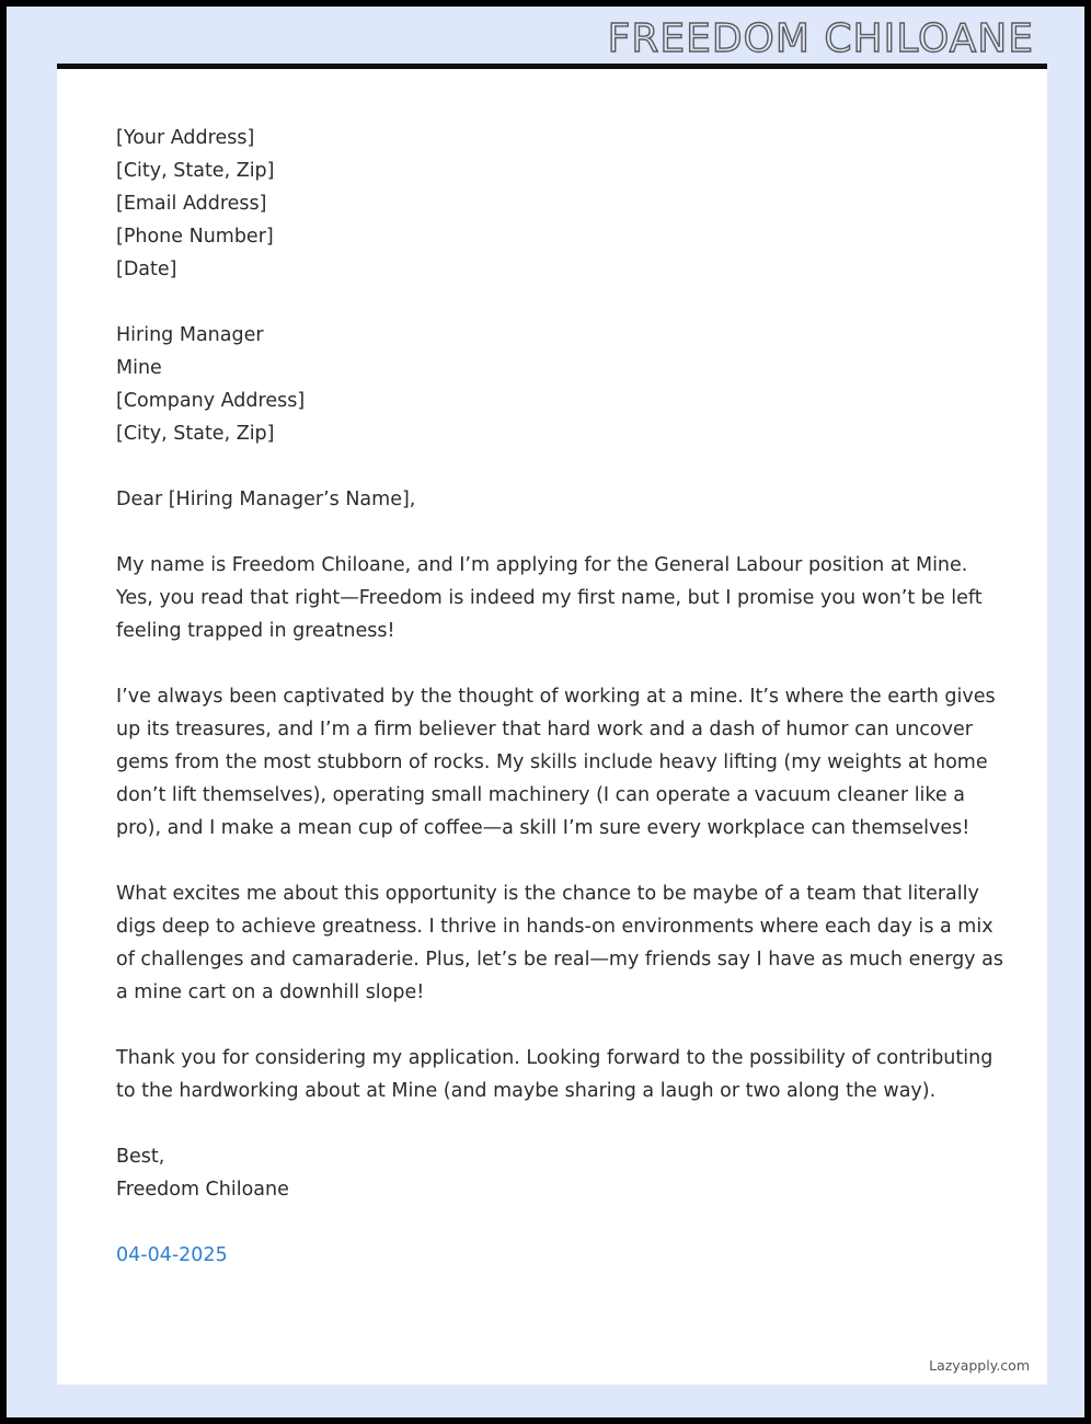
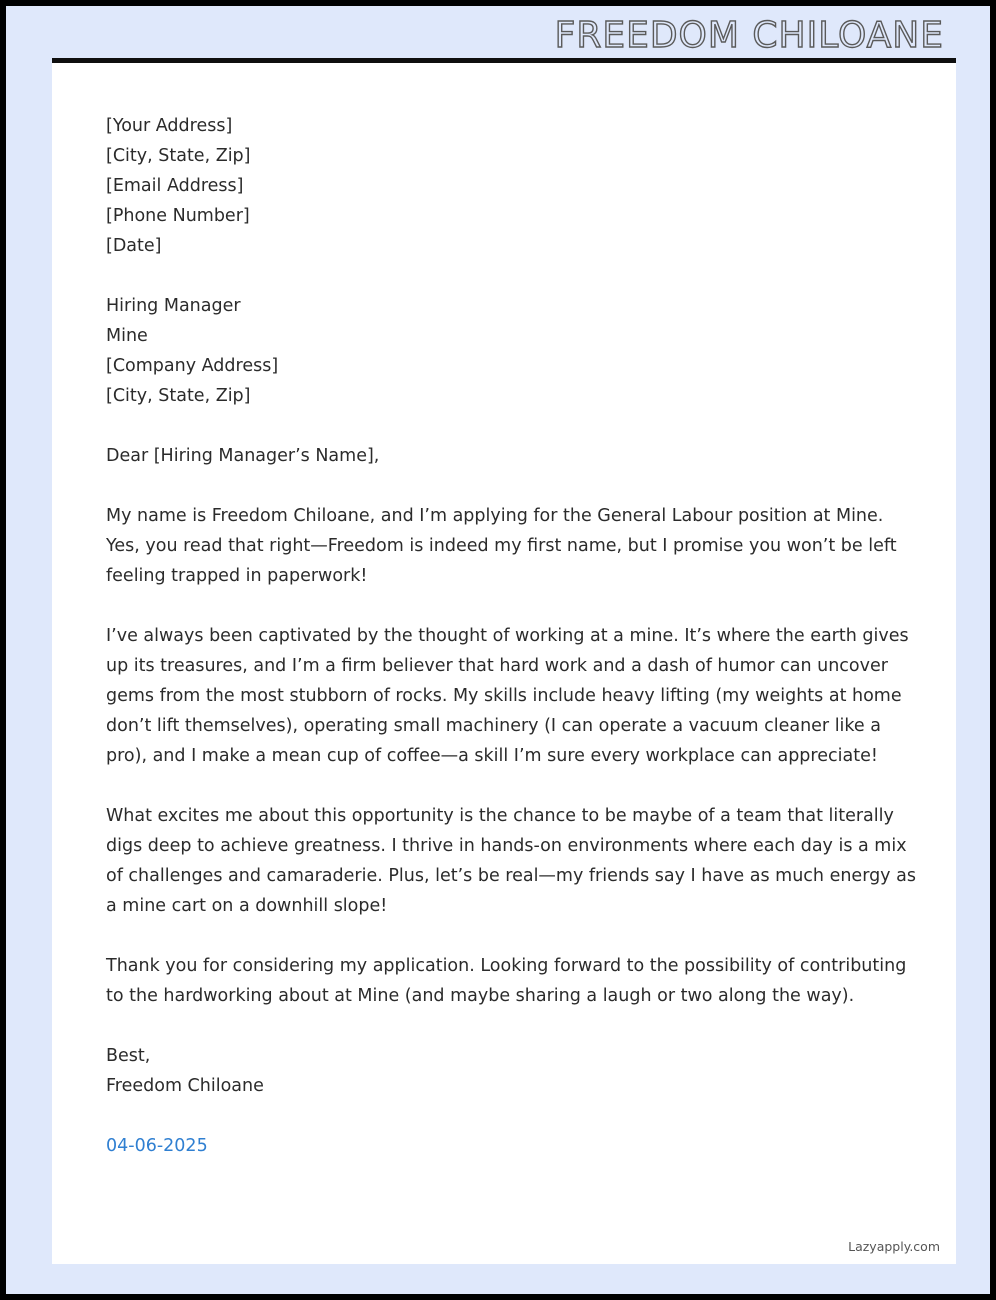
  FREEDOM CHILOANE
  [Your Address]
  [City, State, Zip]
  [Email Address]
  [Phone Number]
  [Date]
  Hiring Manager
  Mine
  [Company Address]
  [City, State, Zip]
  Dear [Hiring Manager’s Name],
- My name is Freedom Chiloane, and I’m applying for the General Labour position at Mine. Yes, you read that right—Freedom is indeed my first name, but I promise you won’t be left feeling trapped in greatness!
+ My name is Freedom Chiloane, and I’m applying for the General Labour position at Mine. Yes, you read that right—Freedom is indeed my first name, but I promise you won’t be left feeling trapped in paperwork!
- I’ve always been captivated by the thought of working at a mine. It’s where the earth gives up its treasures, and I’m a firm believer that hard work and a dash of humor can uncover gems from the most stubborn of rocks. My skills include heavy lifting (my weights at home don’t lift themselves), operating small machinery (I can operate a vacuum cleaner like a pro), and I make a mean cup of coffee—a skill I’m sure every workplace can themselves!
+ I’ve always been captivated by the thought of working at a mine. It’s where the earth gives up its treasures, and I’m a firm believer that hard work and a dash of humor can uncover gems from the most stubborn of rocks. My skills include heavy lifting (my weights at home don’t lift themselves), operating small machinery (I can operate a vacuum cleaner like a pro), and I make a mean cup of coffee—a skill I’m sure every workplace can appreciate!
  What excites me about this opportunity is the chance to be maybe of a team that literally digs deep to achieve greatness. I thrive in hands-on environments where each day is a mix of challenges and camaraderie. Plus, let’s be real—my friends say I have as much energy as a mine cart on a downhill slope!
  Thank you for considering my application. Looking forward to the possibility of contributing to the hardworking about at Mine (and maybe sharing a laugh or two along the way).
  Best,
  Freedom Chiloane
- 04-04-2025
+ 04-06-2025
  Lazyapply.com
